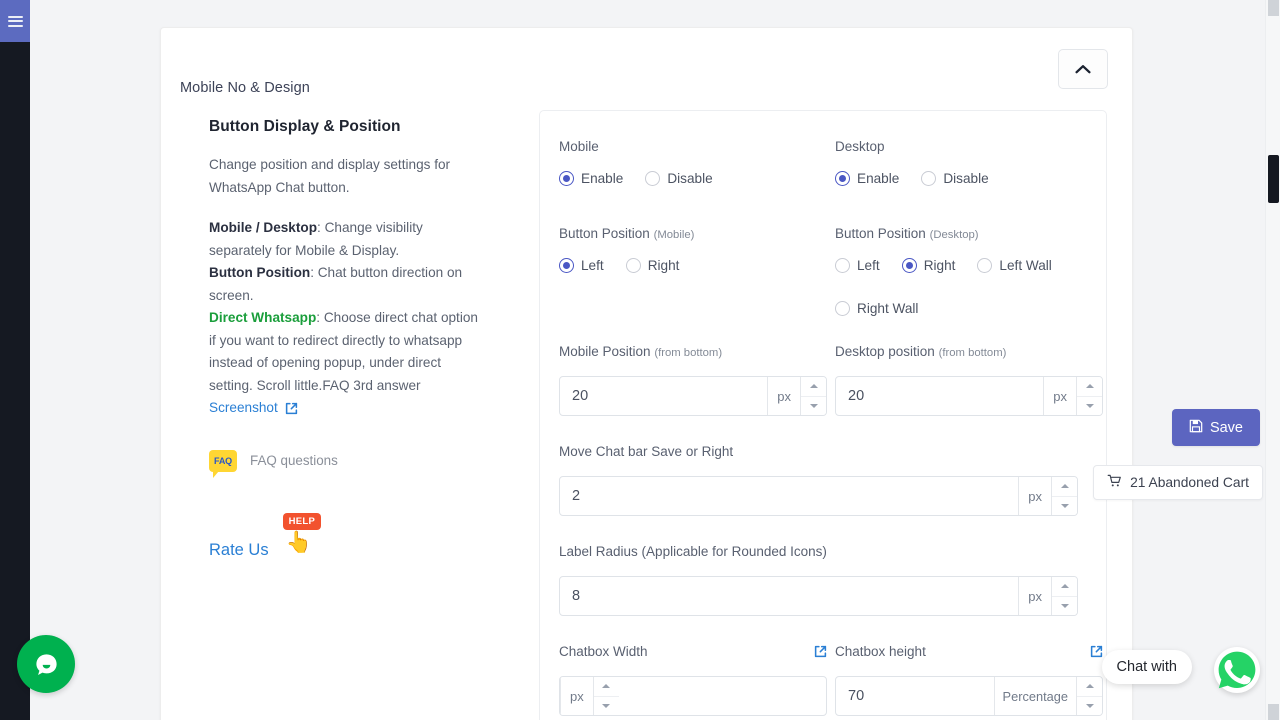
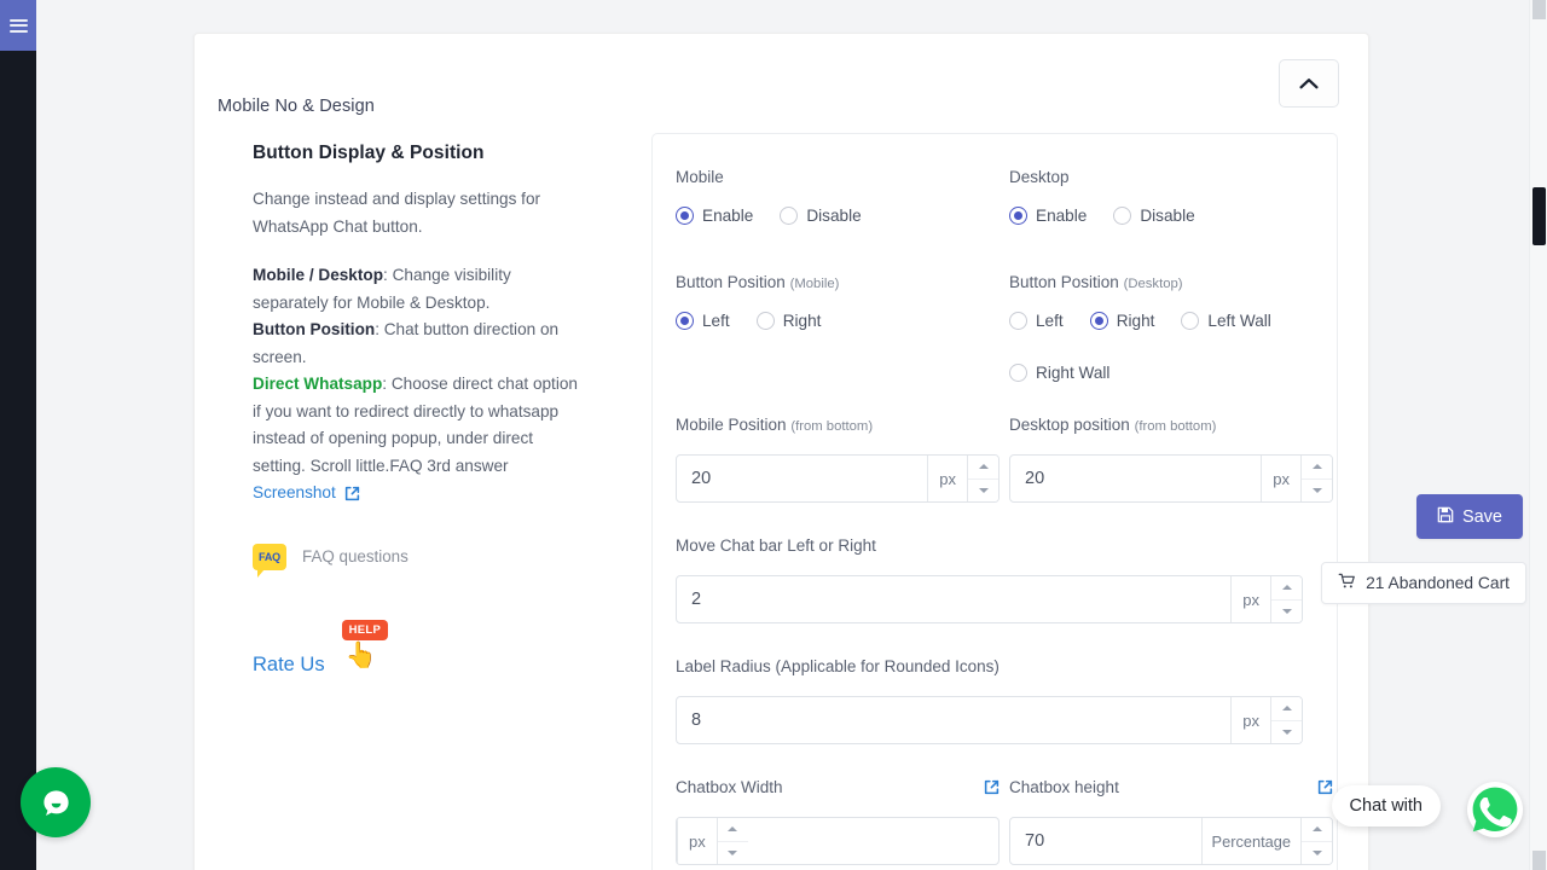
  Mobile No & Design
  Button Display & Position
- Change position and display settings for WhatsApp Chat button.
+ Change instead and display settings for WhatsApp Chat button.
- Mobile / Desktop: Change visibility separately for Mobile & Display.
+ Mobile / Desktop: Change visibility separately for Mobile & Desktop.
  Button Position: Chat button direction on screen.
  Direct Whatsapp: Choose direct chat option if you want to redirect directly to whatsapp instead of opening popup, under direct setting. Scroll little.FAQ 3rd answer
  Screenshot
  FAQ
  FAQ questions
  Rate Us
  HELP
  👆
  Mobile
  Enable
  Disable
  Desktop
  Enable
  Disable
  Button Position (Mobile)
  Left
  Right
  Button Position (Desktop)
  Left
  Right
  Left Wall
  Right Wall
  Mobile Position (from bottom)
  20
  px
  Desktop position (from bottom)
  20
  px
- Move Chat bar Save or Right
+ Move Chat bar Left or Right
  2
  px
  Label Radius (Applicable for Rounded Icons)
  8
  px
  Chatbox Width
  px
  Chatbox height
  70
  Percentage
  Save
  21 Abandoned Cart
  Chat with
